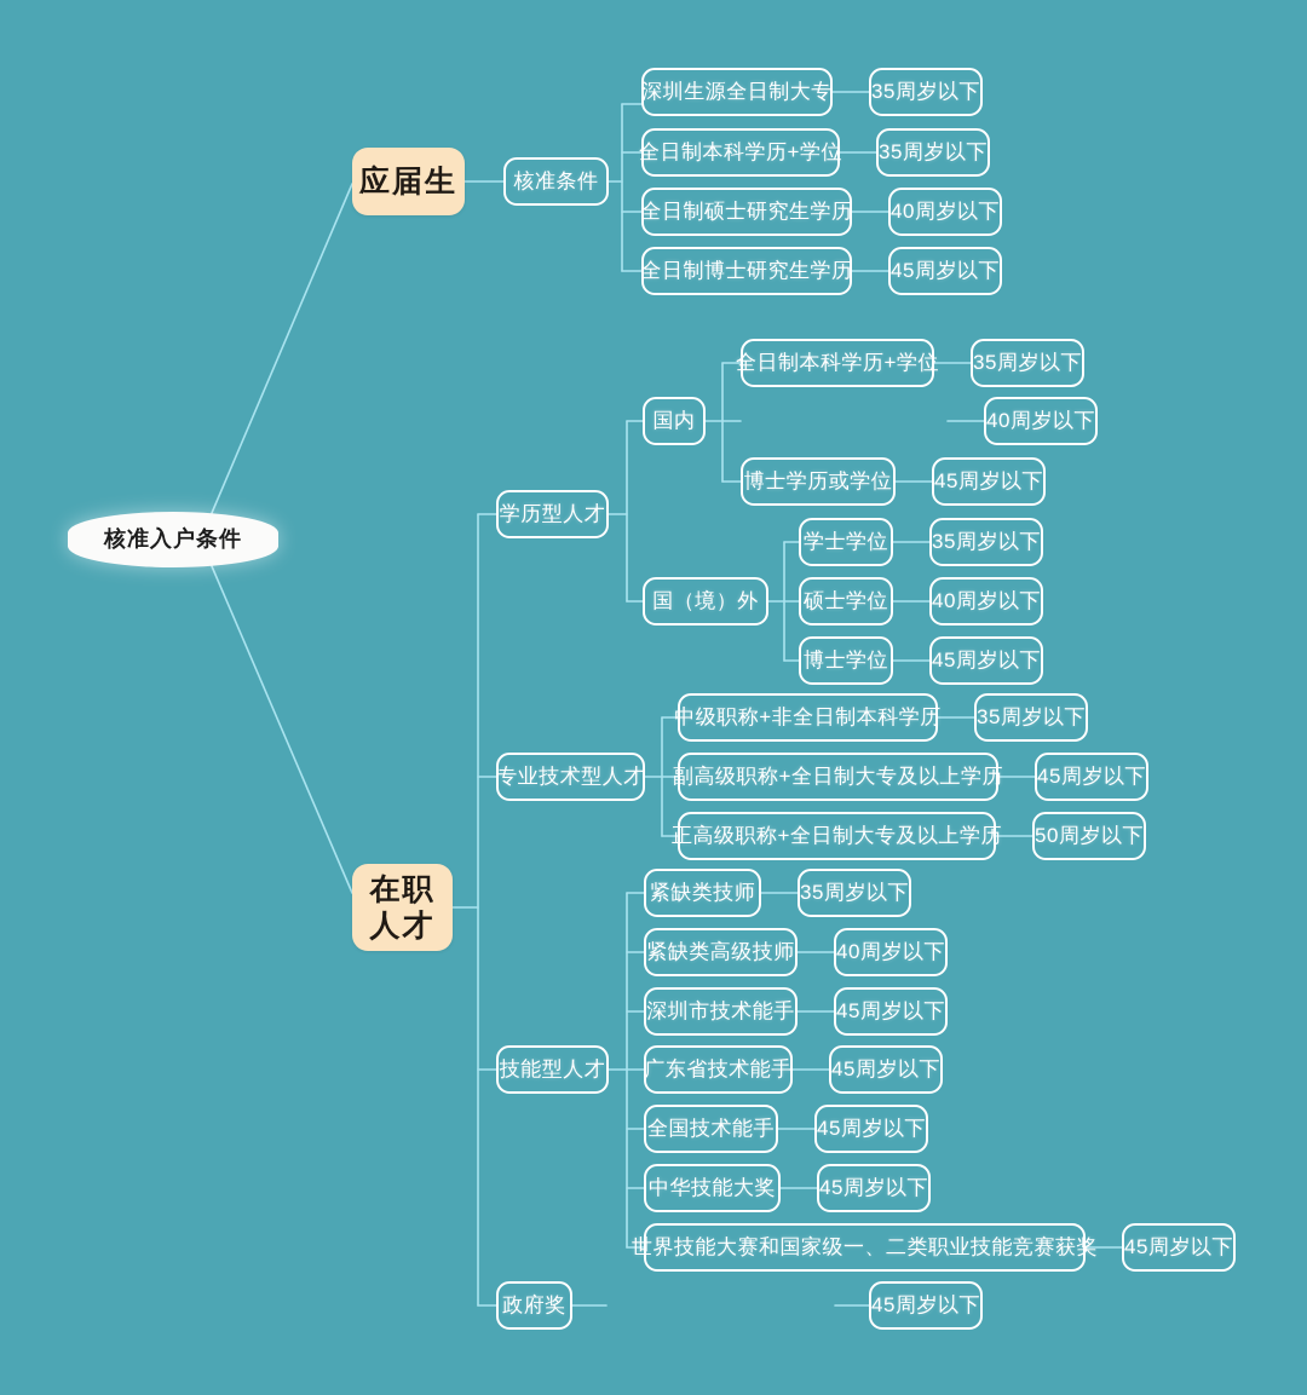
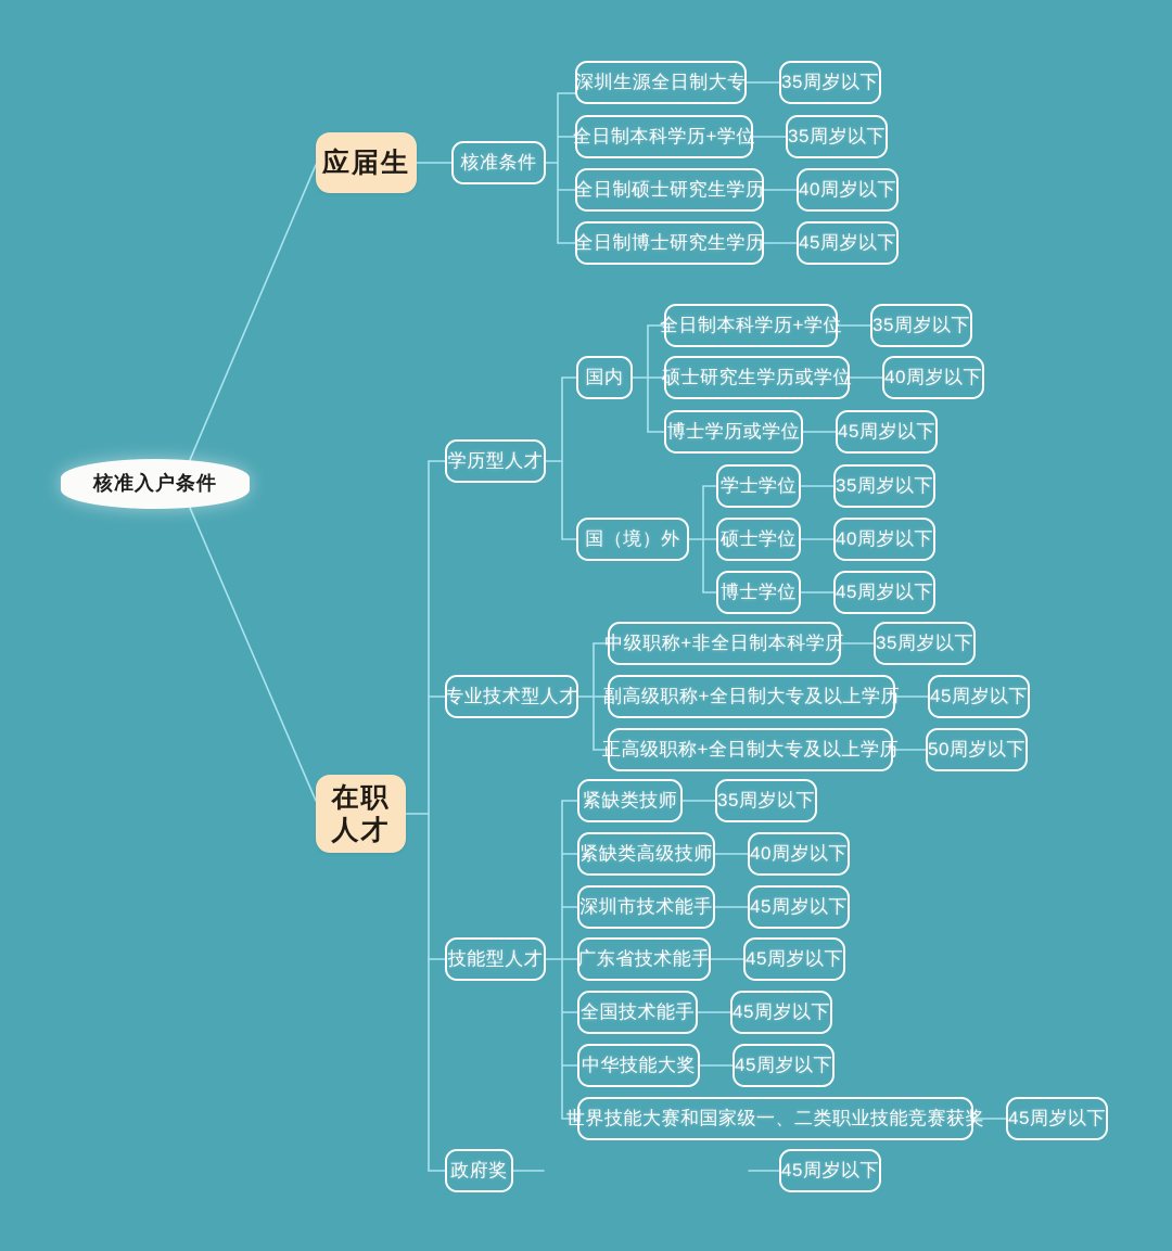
  核准入户条件
  应届生
  核准条件
  深圳生源全日制大专
  35周岁以下
  全日制本科学历+学位
  35周岁以下
  全日制硕士研究生学历
  40周岁以下
  全日制博士研究生学历
  45周岁以下
  在职
  人才
  学历型人才
  国内
  全日制本科学历+学位
  35周岁以下
+ 硕士研究生学历或学位
  40周岁以下
  博士学历或学位
  45周岁以下
  国（境）外
  学士学位
  35周岁以下
  硕士学位
  40周岁以下
  博士学位
  45周岁以下
  专业技术型人才
  中级职称+非全日制本科学历
  35周岁以下
  副高级职称+全日制大专及以上学历
  45周岁以下
  正高级职称+全日制大专及以上学历
  50周岁以下
  技能型人才
  紧缺类技师
  35周岁以下
  紧缺类高级技师
  40周岁以下
  深圳市技术能手
  45周岁以下
  广东省技术能手
  45周岁以下
  全国技术能手
  45周岁以下
  中华技能大奖
  45周岁以下
  世界技能大赛和国家级一、二类职业技能竞赛获奖
  45周岁以下
  政府奖
  45周岁以下
